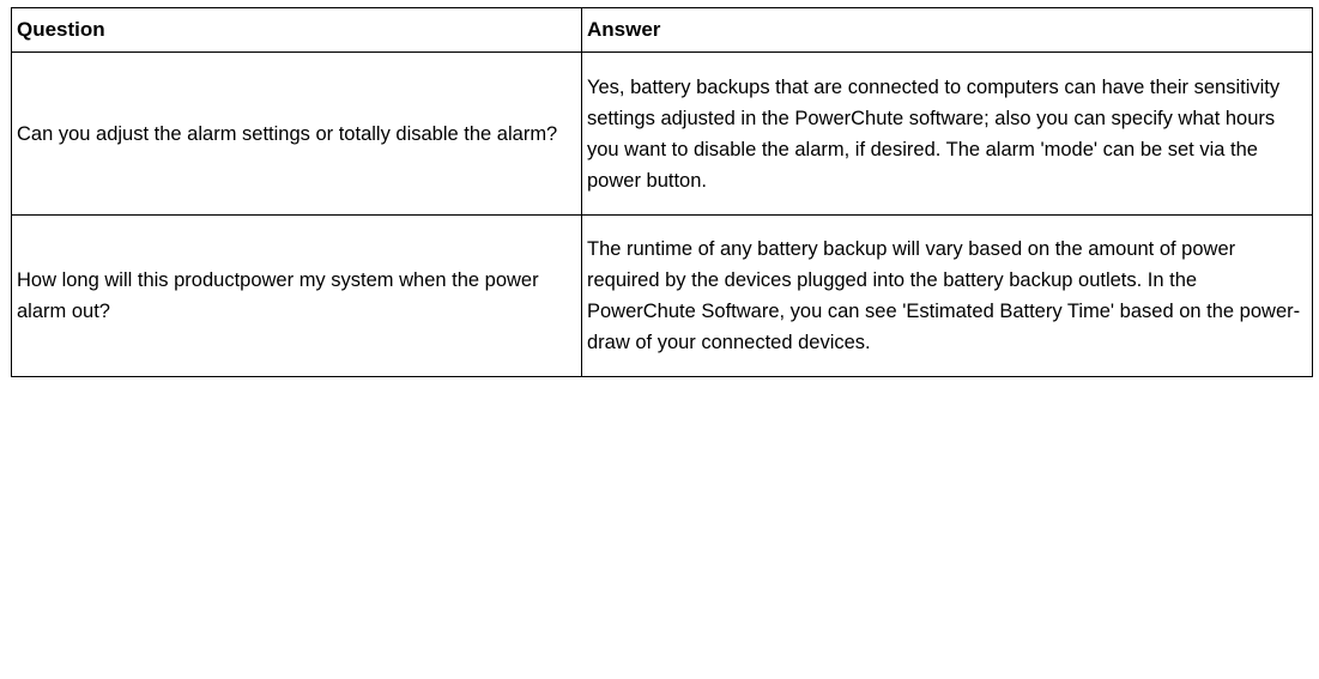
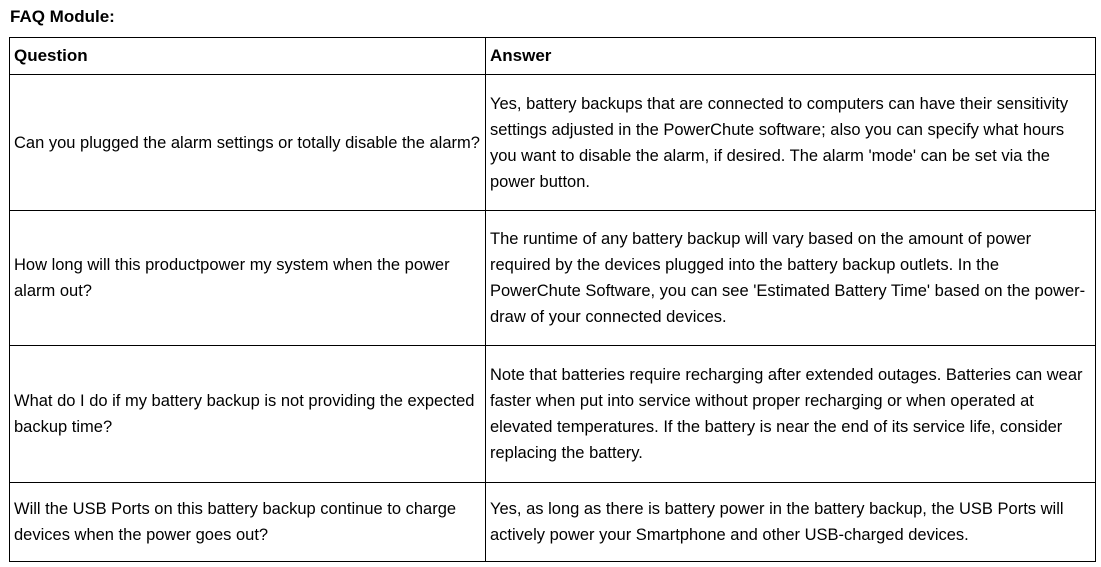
+ FAQ Module:
  Question	Answer
- Can you adjust the alarm settings or totally disable the alarm?	Yes, battery backups that are connected to computers can have their sensitivity settings adjusted in the PowerChute software; also you can specify what hours you want to disable the alarm, if desired. The alarm 'mode' can be set via the power button.
+ Can you plugged the alarm settings or totally disable the alarm?	Yes, battery backups that are connected to computers can have their sensitivity settings adjusted in the PowerChute software; also you can specify what hours you want to disable the alarm, if desired. The alarm 'mode' can be set via the power button.
  How long will this productpower my system when the power alarm out?	The runtime of any battery backup will vary based on the amount of power required by the devices plugged into the battery backup outlets. In the PowerChute Software, you can see 'Estimated Battery Time' based on the power-draw of your connected devices.
+ What do I do if my battery backup is not providing the expected backup time?	Note that batteries require recharging after extended outages. Batteries can wear faster when put into service without proper recharging or when operated at elevated temperatures. If the battery is near the end of its service life, consider replacing the battery.
+ Will the USB Ports on this battery backup continue to charge devices when the power goes out?	Yes, as long as there is battery power in the battery backup, the USB Ports will actively power your Smartphone and other USB-charged devices.
